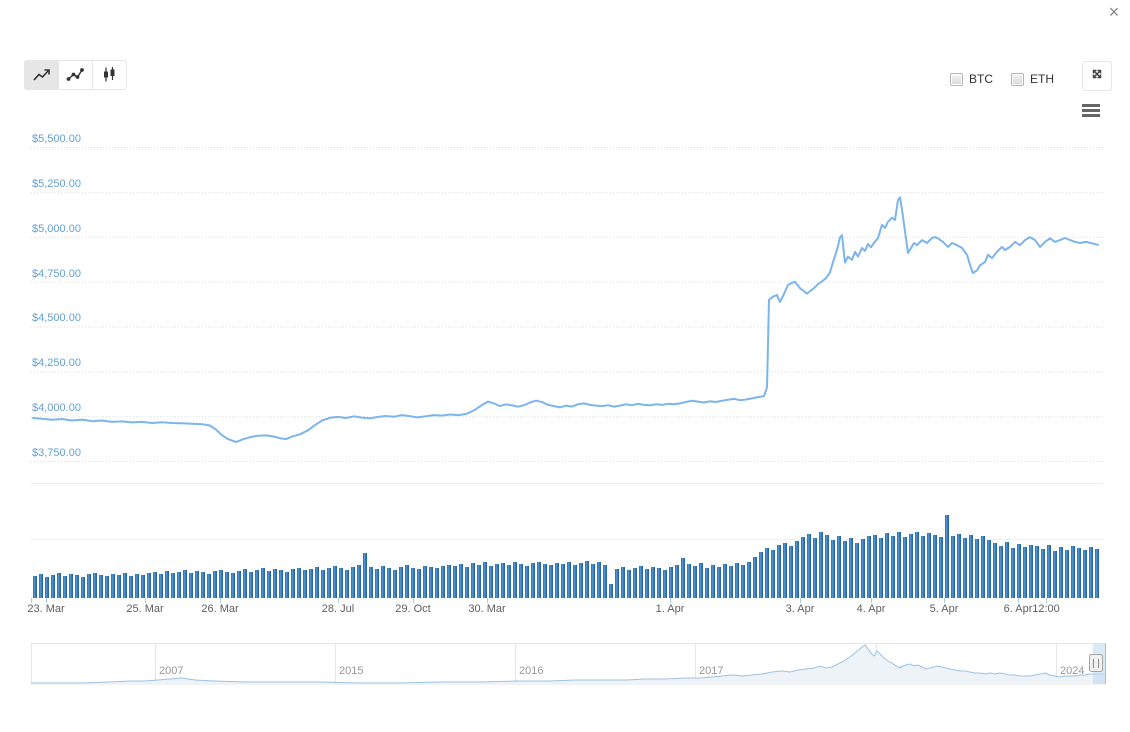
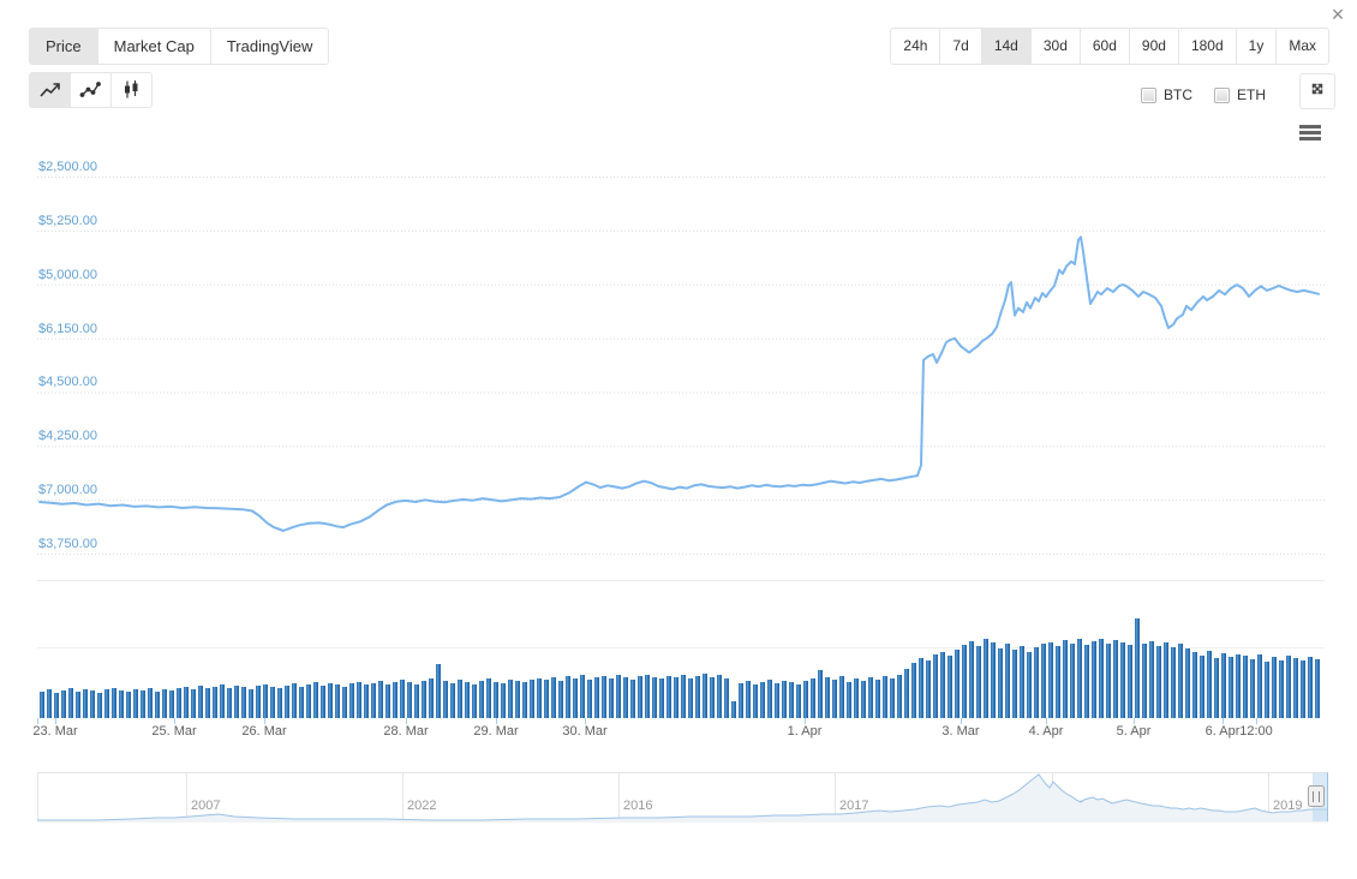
  ×
+ Price
+ Market Cap
+ TradingView
+ 24h
+ 7d
+ 14d
+ 30d
+ 60d
+ 90d
+ 180d
+ 1y
+ Max
  BTC
  ETH
- $5,500.00
+ $2,500.00
  $5,250.00
  $5,000.00
- $4,750.00
+ $6,150.00
  $4,500.00
  $4,250.00
- $4,000.00
+ $7,000.00
  $3,750.00
  23. Mar
  25. Mar
  26. Mar
- 28. Jul
+ 28. Mar
- 29. Oct
+ 29. Mar
  30. Mar
  1. Apr
- 3. Apr
+ 3. Mar
  4. Apr
  5. Apr
  6. Apr
  12:00
  2007
- 2015
+ 2022
  2016
  2017
- 2024
+ 2019
